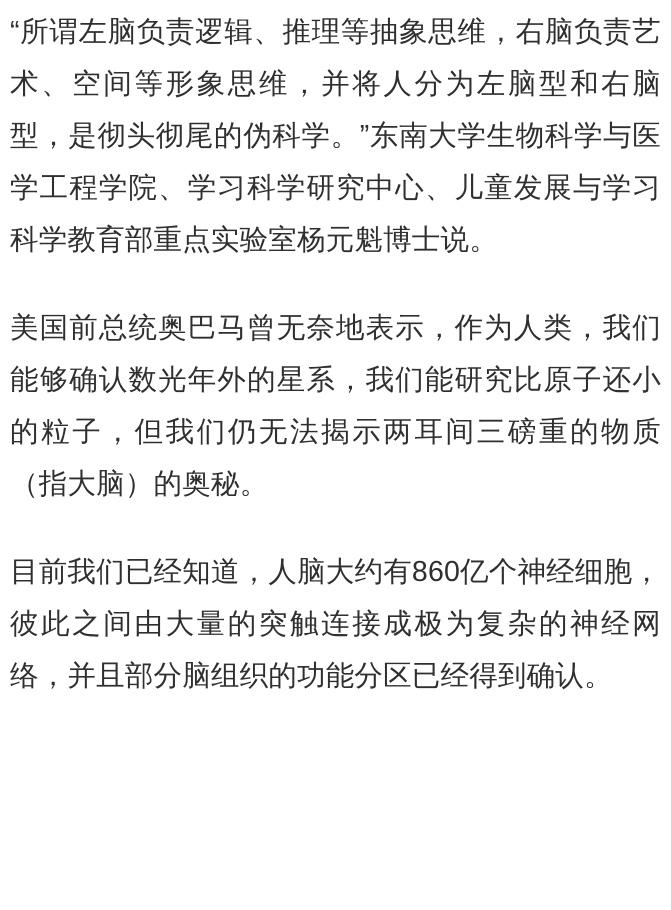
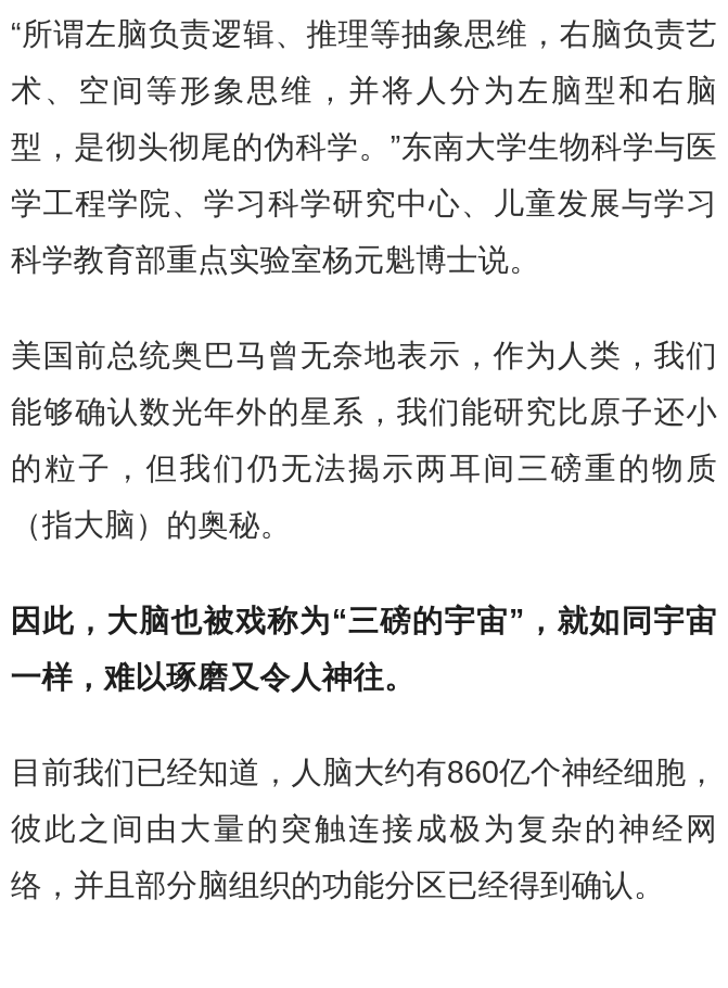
  “所谓左脑负责逻辑、推理等抽象思维，右脑负责艺术、空间等形象思维，并将人分为左脑型和右脑型，是彻头彻尾的伪科学。”东南大学生物科学与医学工程学院、学习科学研究中心、儿童发展与学习科学教育部重点实验室杨元魁博士说。
  美国前总统奥巴马曾无奈地表示，作为人类，我们能够确认数光年外的星系，我们能研究比原子还小的粒子，但我们仍无法揭示两耳间三磅重的物质（指大脑）的奥秘。
+ 因此，大脑也被戏称为“三磅的宇宙”，就如同宇宙一样，难以琢磨又令人神往。
  目前我们已经知道，人脑大约有860亿个神经细胞，彼此之间由大量的突触连接成极为复杂的神经网络，并且部分脑组织的功能分区已经得到确认。
